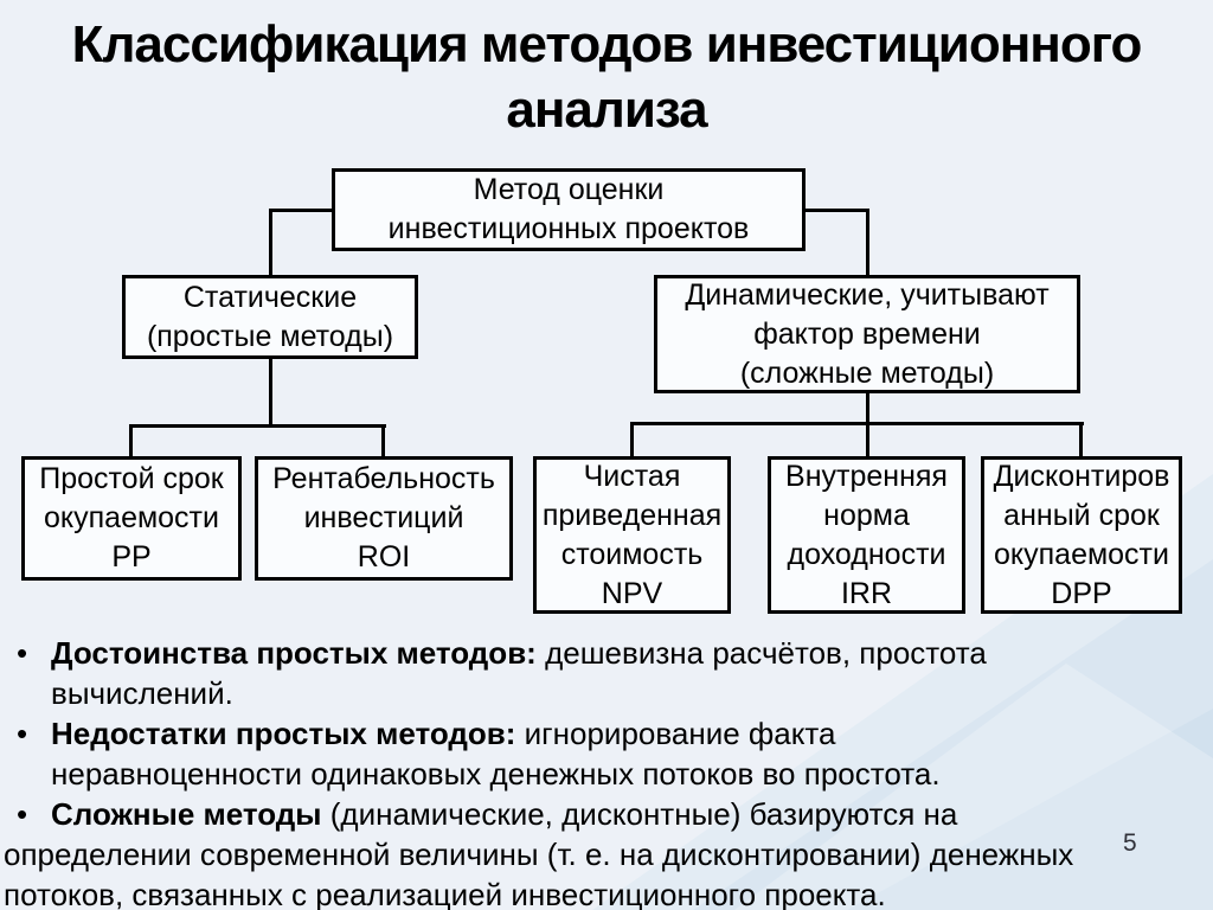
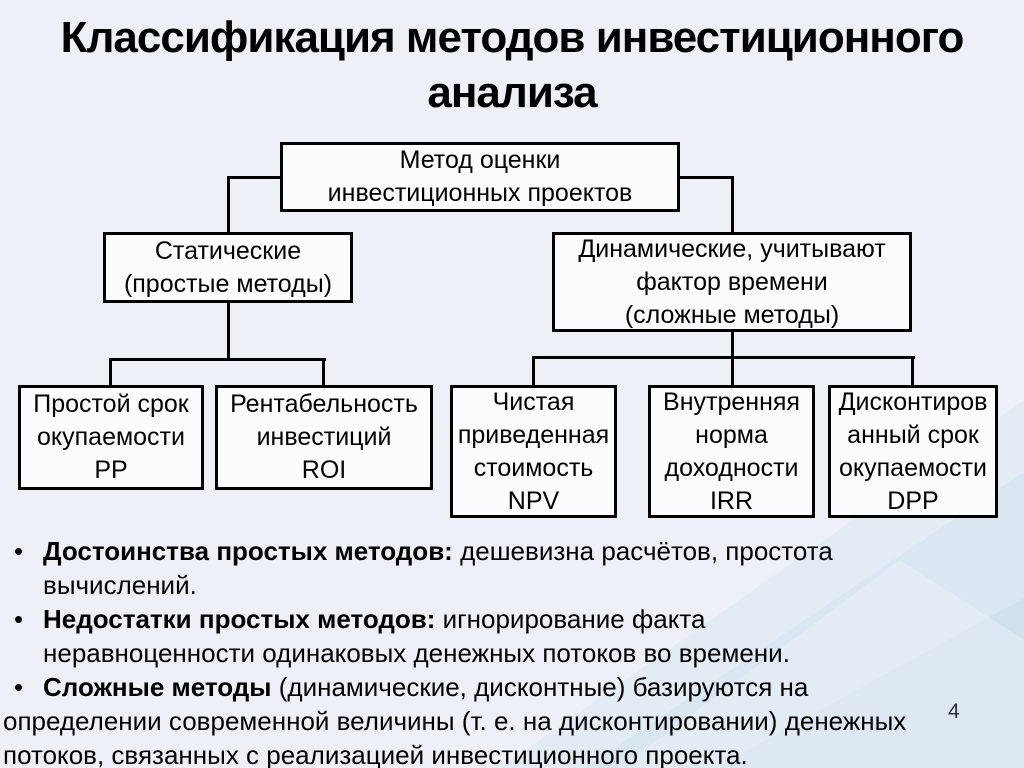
  Классификация методов инвестиционного
  анализа
  Метод оценки
  инвестиционных проектов
  Статические
  (простые методы)
  Динамические, учитывают
  фактор времени
  (сложные методы)
  Простой срок
  окупаемости
  PP
  Рентабельность
  инвестиций
  ROI
  Чистая
  приведенная
  стоимость
  NPV
  Внутренняя
  норма
  доходности
  IRR
  Дисконтиров
  анный срок
  окупаемости
  DPP
  •
  Достоинства простых методов: дешевизна расчётов, простота
  вычислений.
  •
  Недостатки простых методов: игнорирование факта
- неравноценности одинаковых денежных потоков во простота.
+ неравноценности одинаковых денежных потоков во времени.
  •
  Сложные методы (динамические, дисконтные) базируются на
  определении современной величины (т. е. на дисконтировании) денежных
  потоков, связанных с реализацией инвестиционного проекта.
- 5
+ 4
